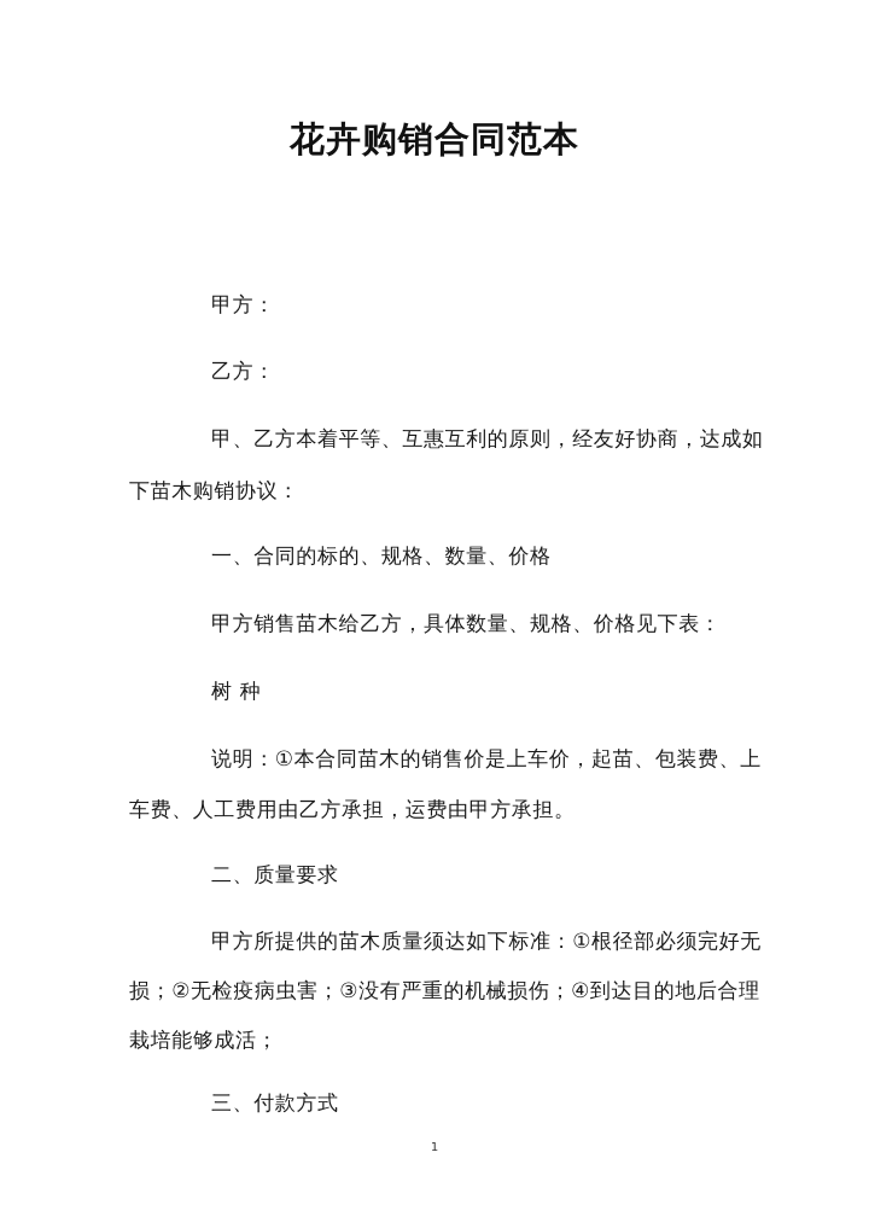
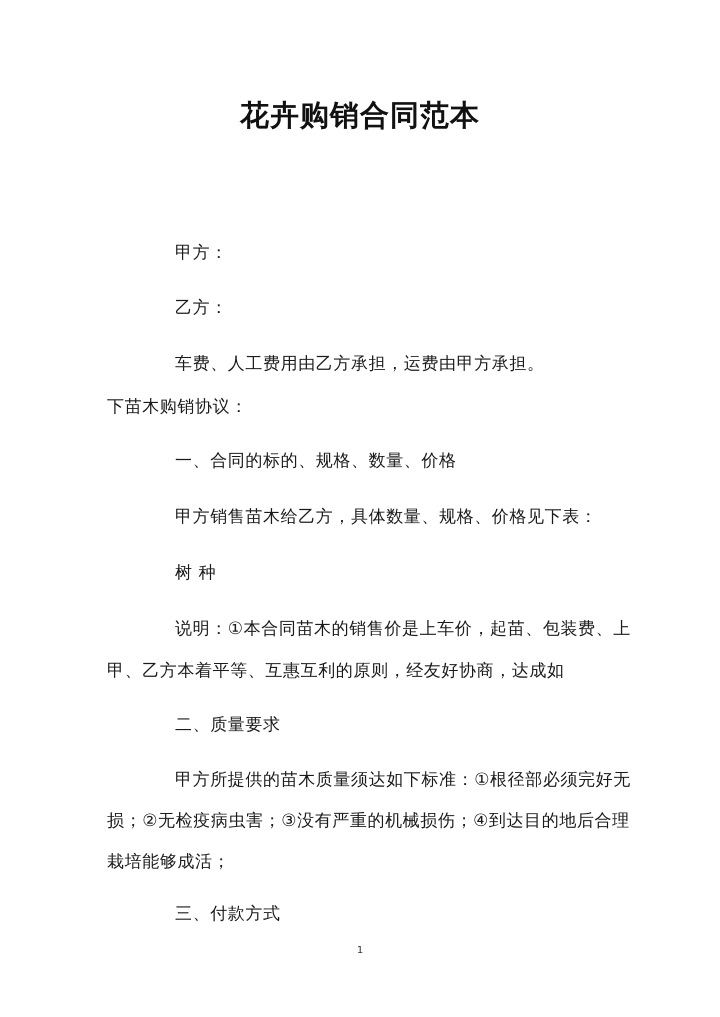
  花卉购销合同范本
  甲方：
  乙方：
- 甲、乙方本着平等、互惠互利的原则，经友好协商，达成如
+ 车费、人工费用由乙方承担，运费由甲方承担。
  下苗木购销协议：
  一、合同的标的、规格、数量、价格
  甲方销售苗木给乙方，具体数量、规格、价格见下表：
  树 种
  说明：①本合同苗木的销售价是上车价，起苗、包装费、上
- 车费、人工费用由乙方承担，运费由甲方承担。
+ 甲、乙方本着平等、互惠互利的原则，经友好协商，达成如
  二、质量要求
  甲方所提供的苗木质量须达如下标准：①根径部必须完好无
  损；②无检疫病虫害；③没有严重的机械损伤；④到达目的地后合理
  栽培能够成活；
  三、付款方式
  1
